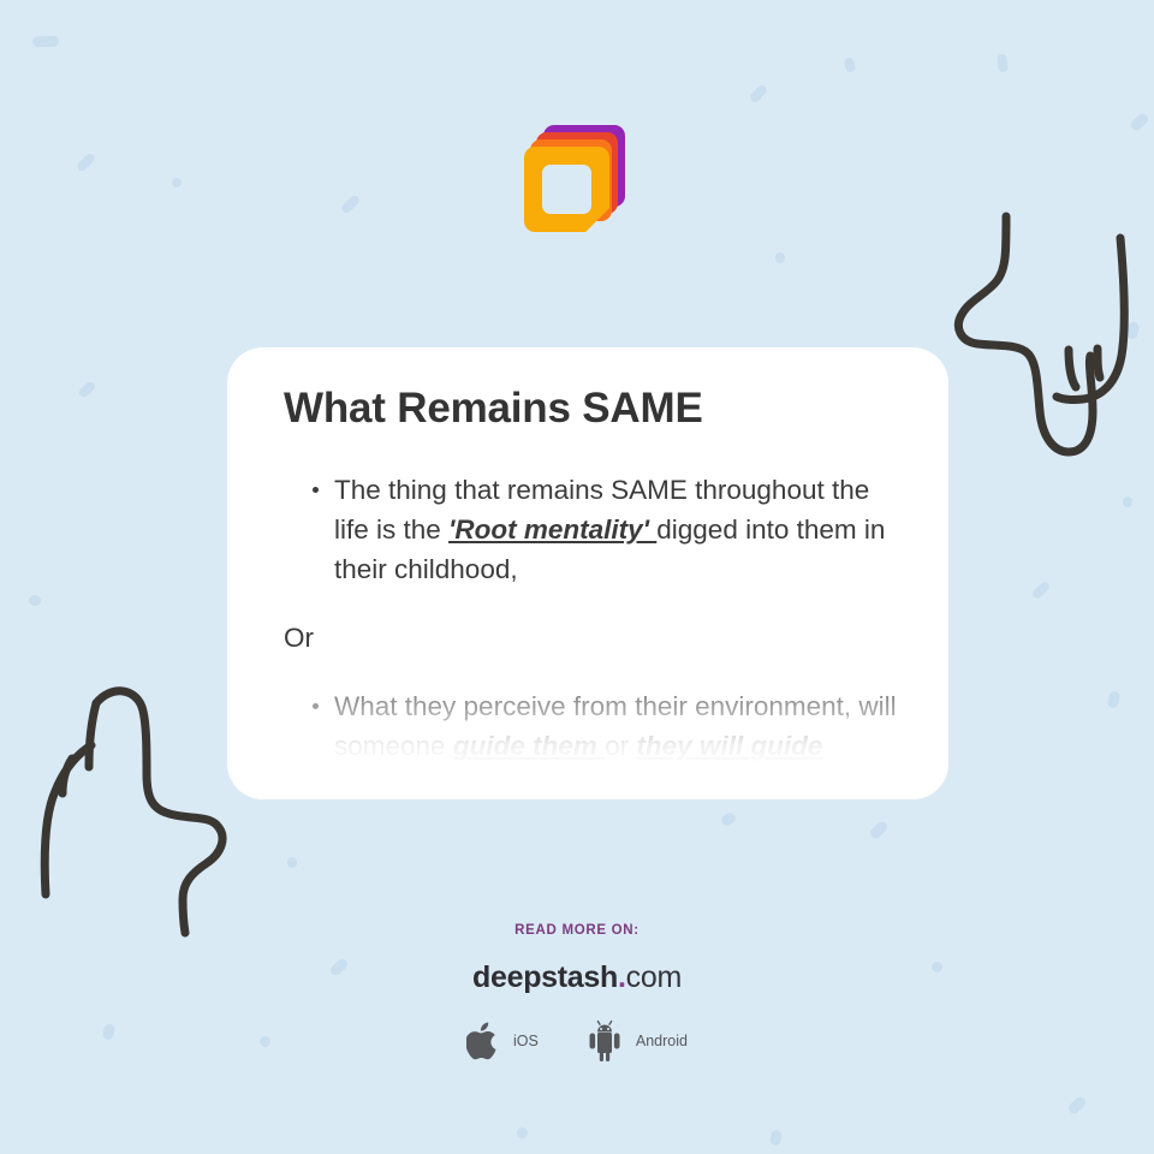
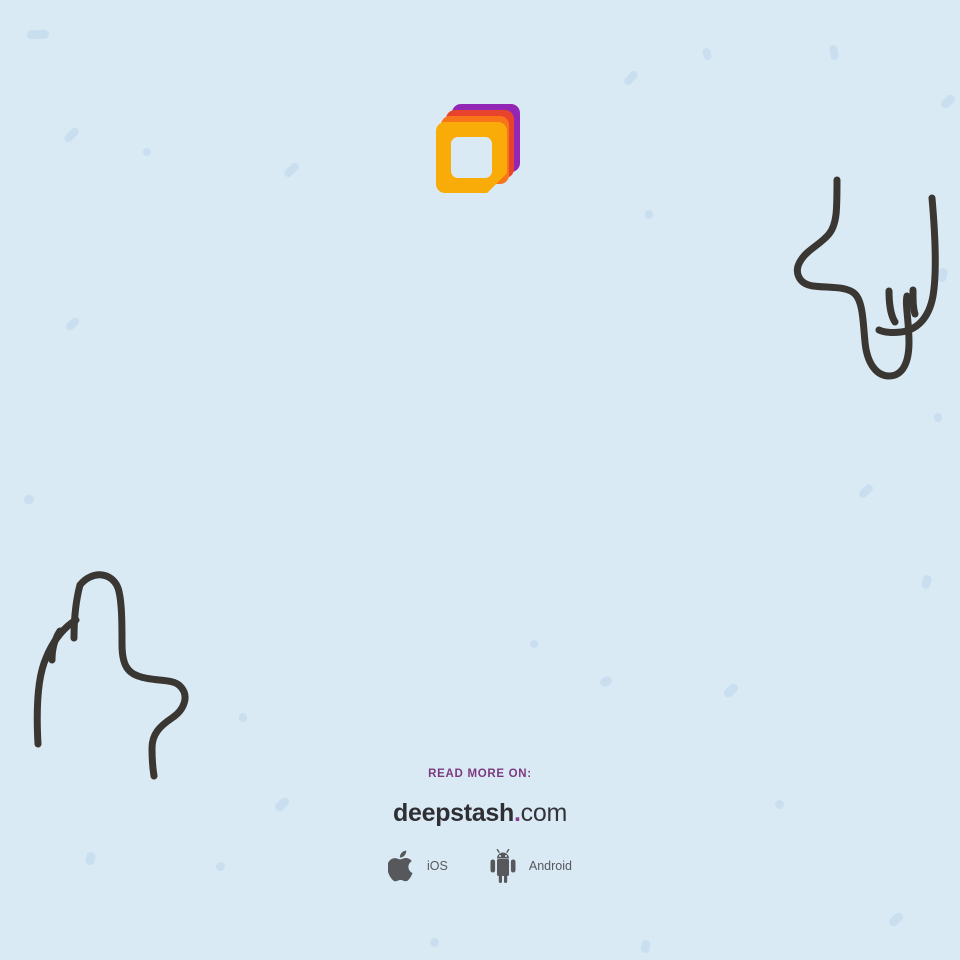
- What Remains SAME
- The thing that remains SAME throughout the life is the 'Root mentality' digged into them in their childhood,
- Or
  READ MORE ON:
  deepstash.com
  iOS
  Android
